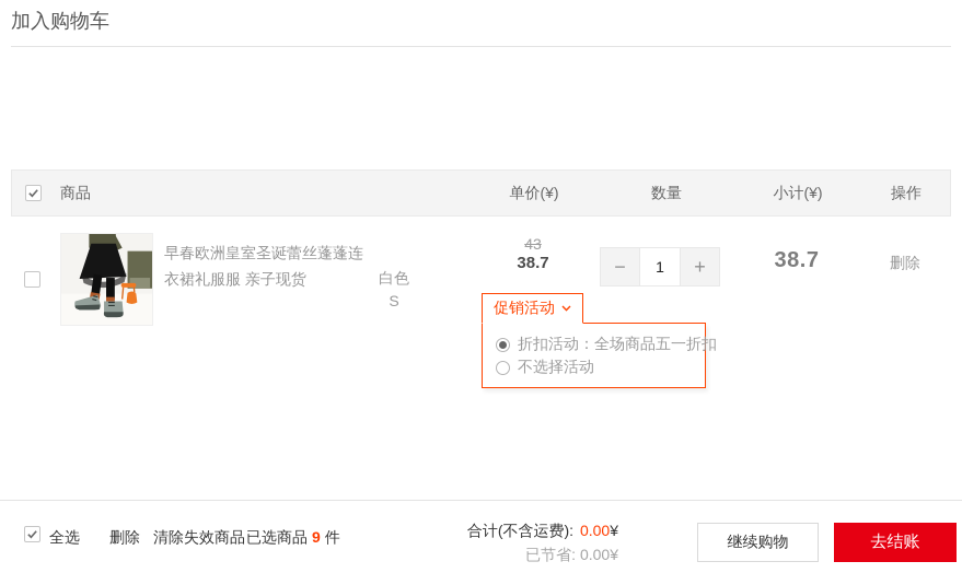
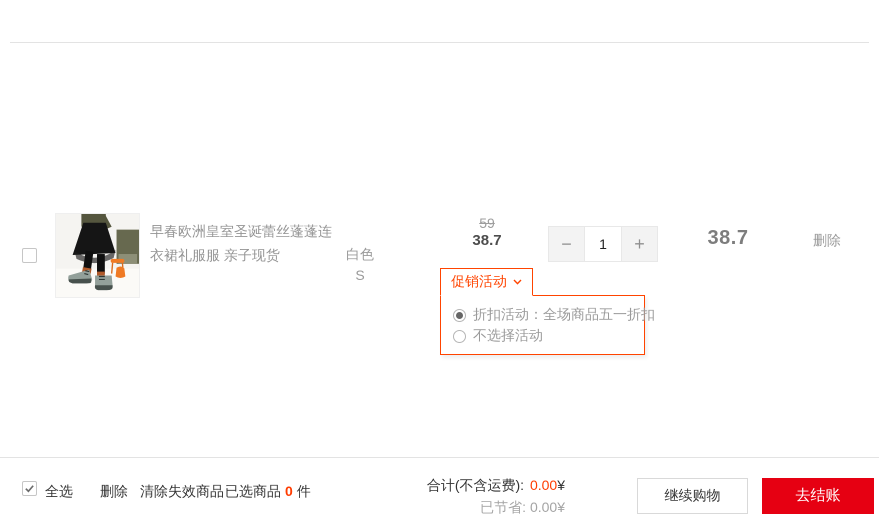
- 加入购物车
- 商品
- 单价(¥)
- 数量
- 小计(¥)
- 操作
  早春欧洲皇室圣诞蕾丝蓬蓬连衣裙礼服服 亲子现货
  白色
  S
- 43
+ 59
  38.7
  −
  1
  +
  38.7
  删除
  促销活动
  折扣活动：全场商品五一折扣
  不选择活动
  全选
  删除
  清除失效商品
- 已选商品 9 件
+ 已选商品 0 件
  合计(不含运费): 0.00¥
  已节省: 0.00¥
  继续购物
  去结账
